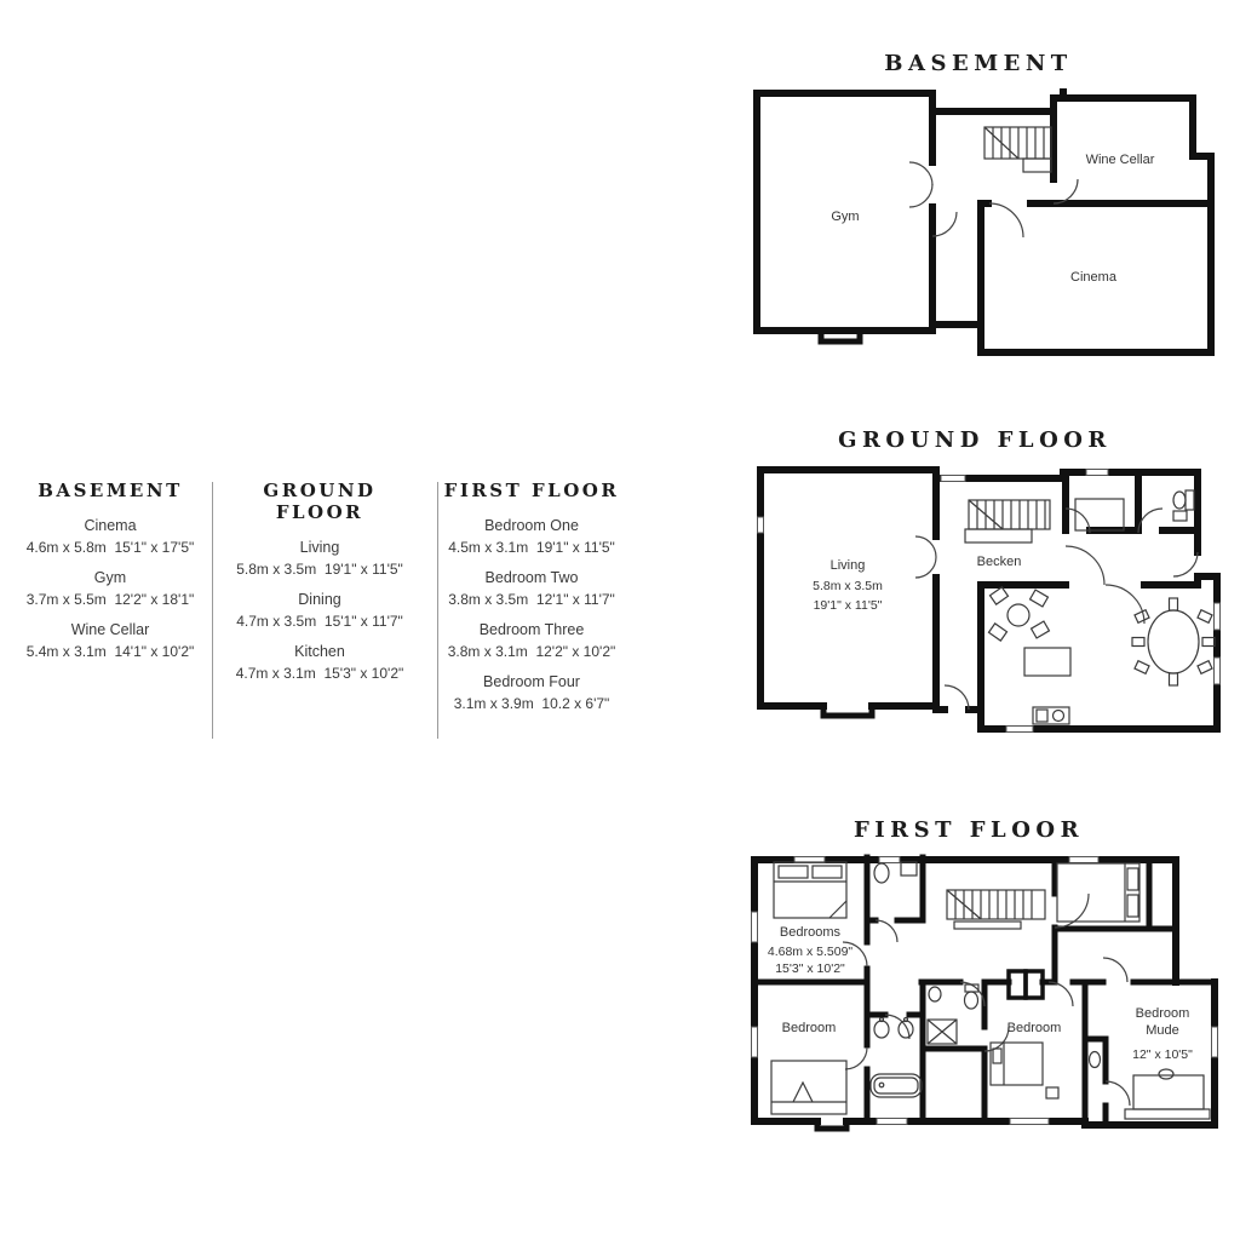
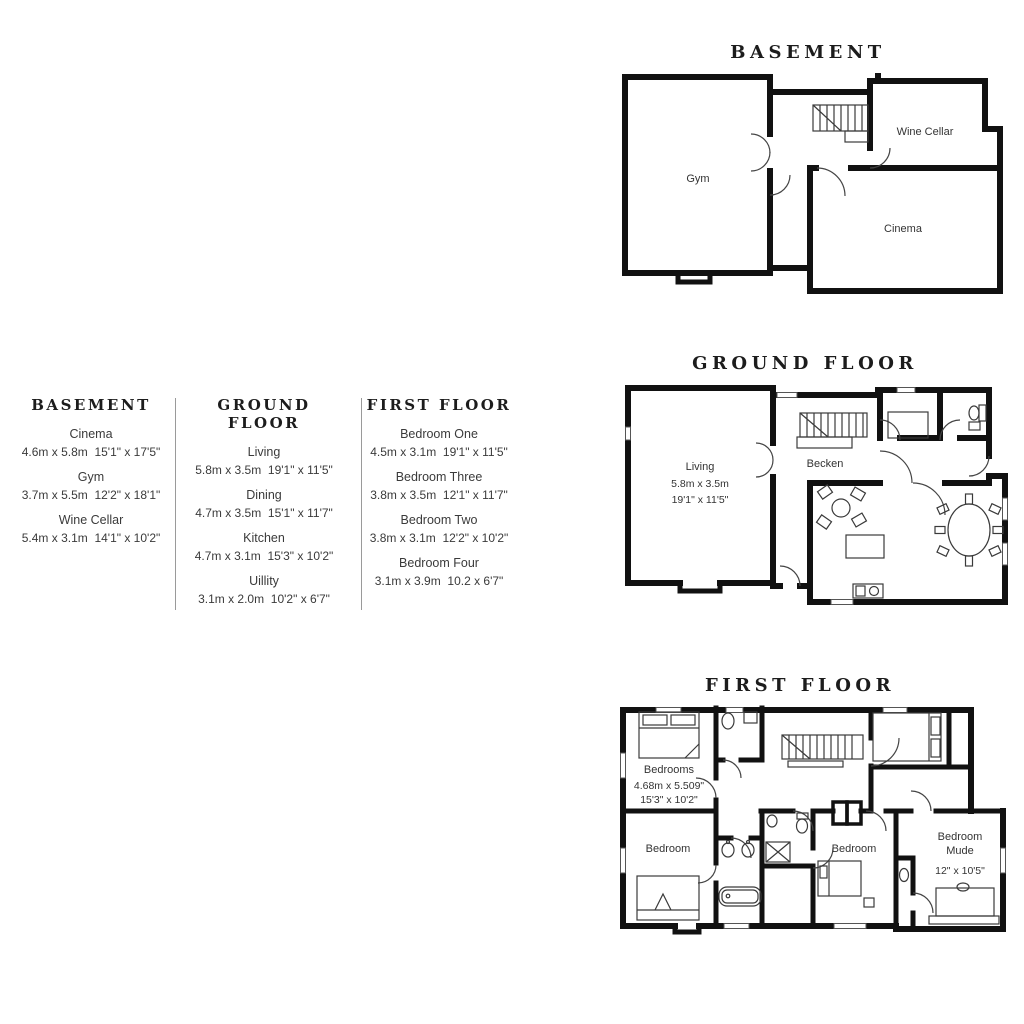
  BASEMENT
  Cinema
  4.6m x 5.8m 15'1" x 17'5"
  Gym
  3.7m x 5.5m 12'2" x 18'1"
  Wine Cellar
  5.4m x 3.1m 14'1" x 10'2"
  GROUND FLOOR
  Living
  5.8m x 3.5m 19'1" x 11'5"
  Dining
  4.7m x 3.5m 15'1" x 11'7"
  Kitchen
  4.7m x 3.1m 15'3" x 10'2"
+ Uillity
+ 3.1m x 2.0m 10'2" x 6'7"
  FIRST FLOOR
  Bedroom One
  4.5m x 3.1m 19'1" x 11'5"
- Bedroom Two
+ Bedroom Three
  3.8m x 3.5m 12'1" x 11'7"
- Bedroom Three
+ Bedroom Two
  3.8m x 3.1m 12'2" x 10'2"
  Bedroom Four
  3.1m x 3.9m 10.2 x 6'7"
  BASEMENT
  Gym
  Wine Cellar
  Cinema
  GROUND FLOOR
  Living
  5.8m x 3.5m
  19'1" x 11'5"
  Becken
  FIRST FLOOR
  Bedrooms
  4.68m x 5.509"
  15'3" x 10'2"
  Bedroom
  Bedroom
  Bedroom
  Mude
  12" x 10'5"
